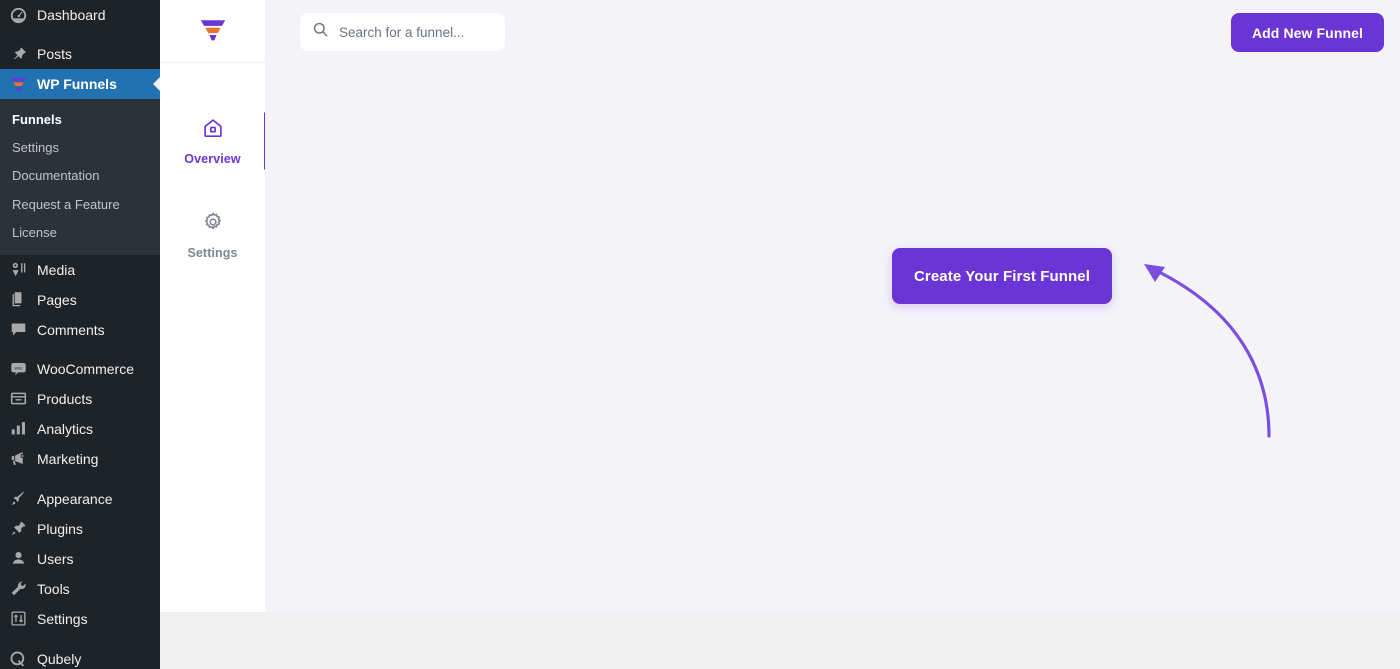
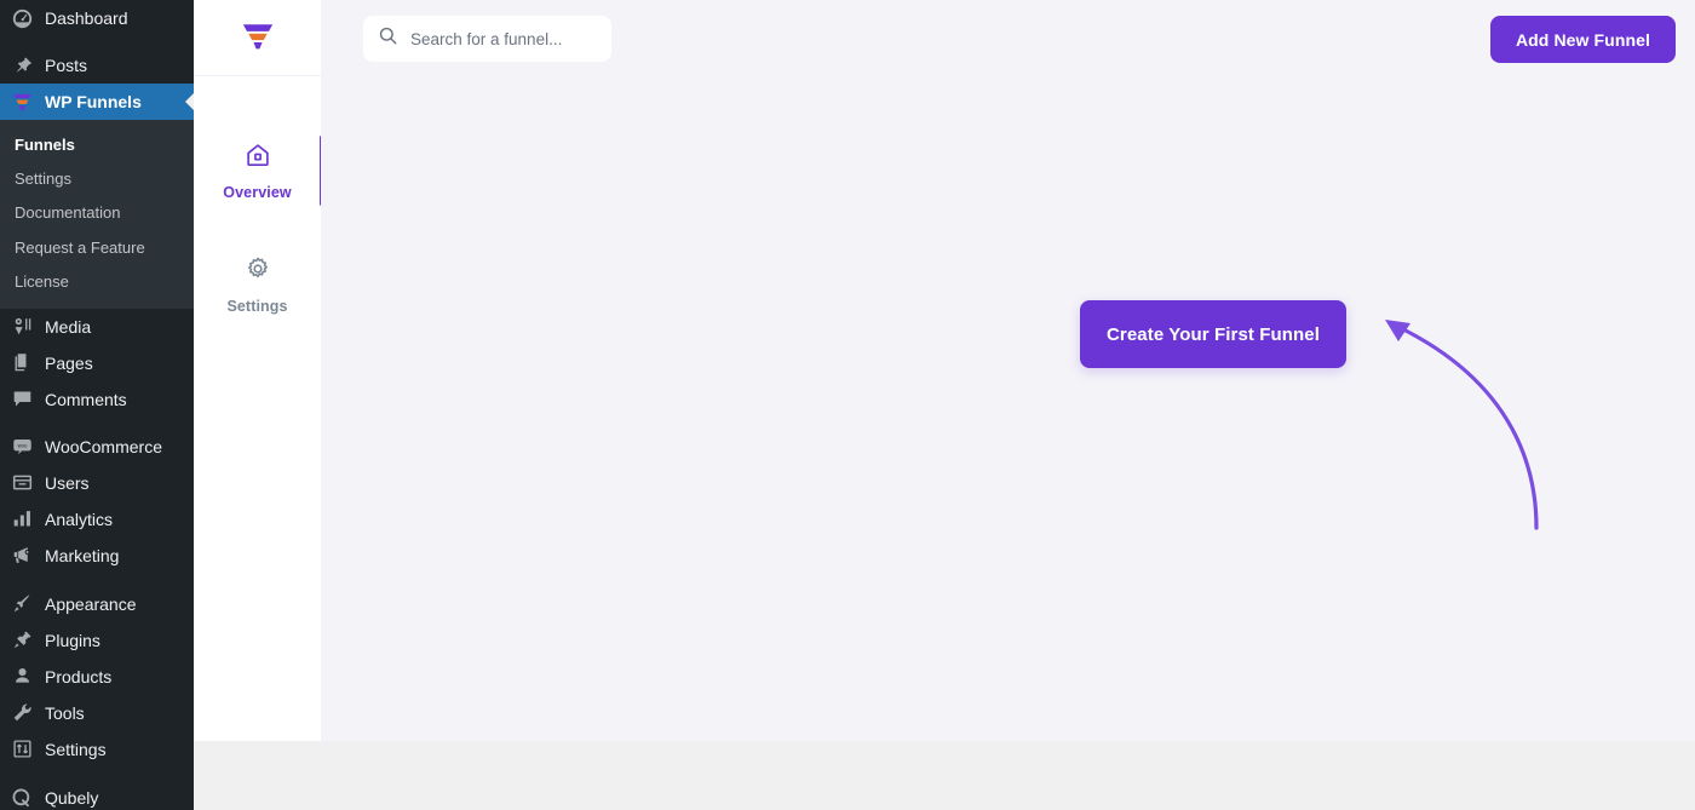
  Dashboard
  Posts
  WP Funnels
  Funnels
  Settings
  Documentation
  Request a Feature
  License
  Media
  Pages
  Comments
  WooCommerce
- Products
+ Users
  Analytics
  Marketing
  Appearance
  Plugins
- Users
+ Products
  Tools
  Settings
  Qubely
  Overview
  Settings
  Search for a funnel...
  Add New Funnel
  Create Your First Funnel
